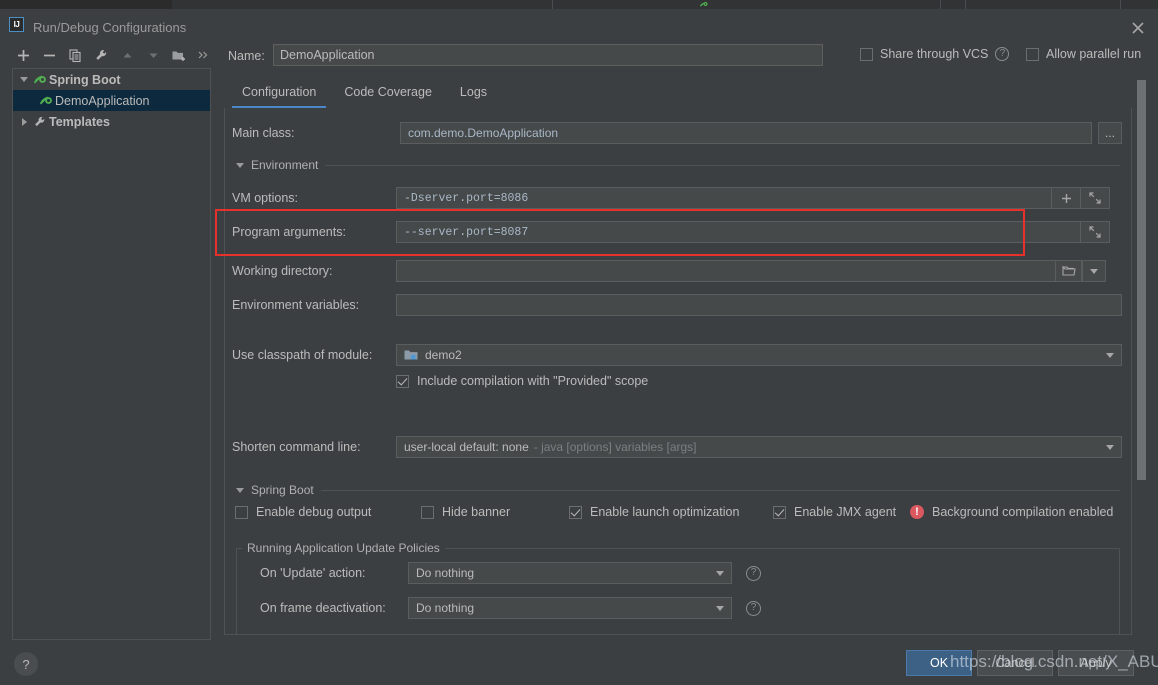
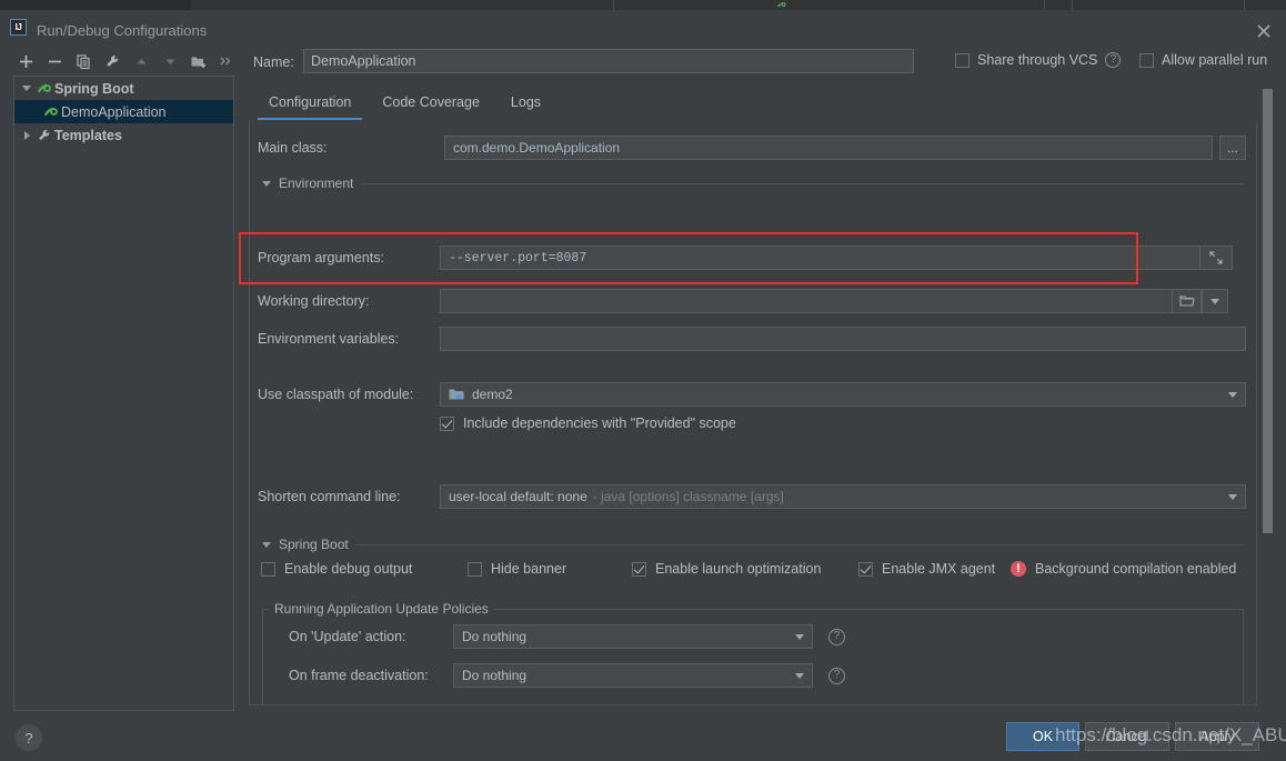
  IJ
  Run/Debug Configurations
  Spring Boot
  DemoApplication
  Templates
  Name:
  DemoApplication
  Share through VCS
  ?
  Allow parallel run
  Configuration
  Code Coverage
  Logs
  Main class:
  com.demo.DemoApplication
  ...
  Environment
- VM options:
- -Dserver.port=8086
  Program arguments:
  --server.port=8087
  Working directory:
  Environment variables:
  Use classpath of module:
  demo2
- Include compilation with "Provided" scope
+ Include dependencies with "Provided" scope
  Shorten command line:
  user-local default: none
- - java [options] variables [args]
+ - java [options] classname [args]
  Spring Boot
  Enable debug output
  Hide banner
  Enable launch optimization
  Enable JMX agent
  !
  Background compilation enabled
  Running Application Update Policies
  On 'Update' action:
  Do nothing
  ?
  On frame deactivation:
  Do nothing
  ?
  ?
  OK
  Cancel
  Apply
  https://blog.csdn.net/X_ABU
